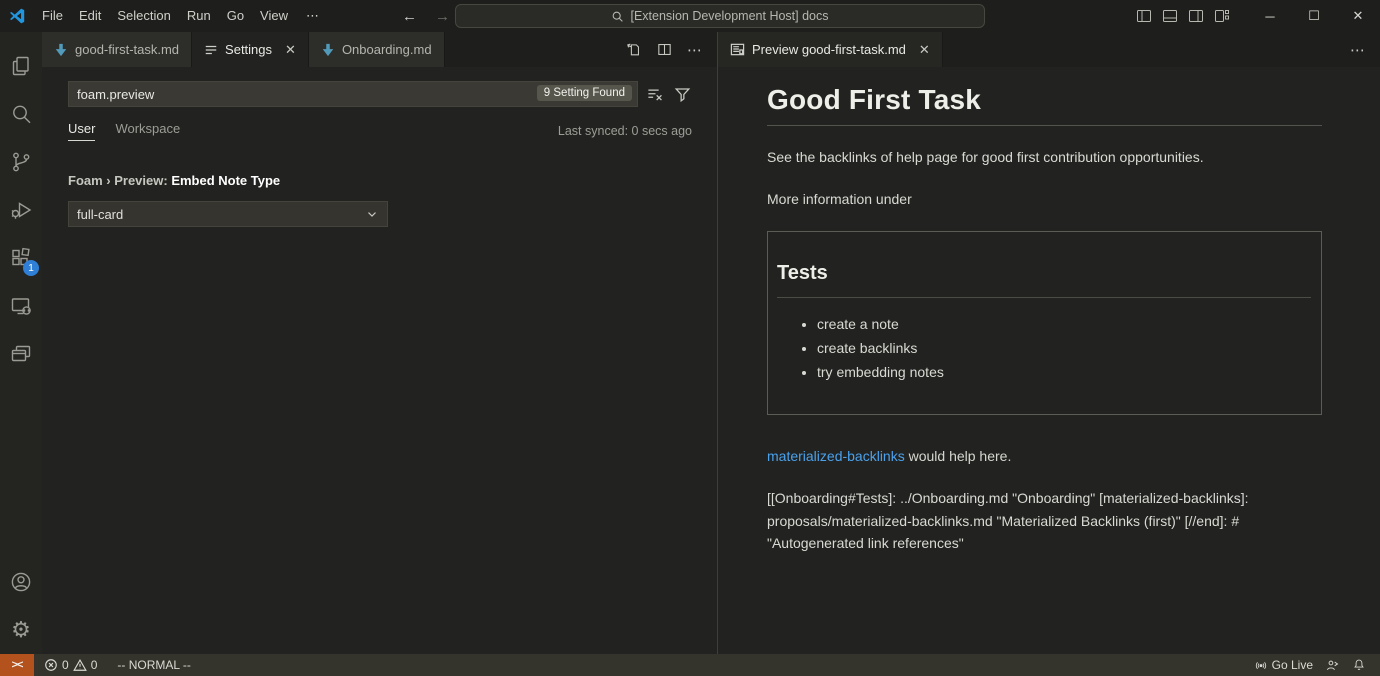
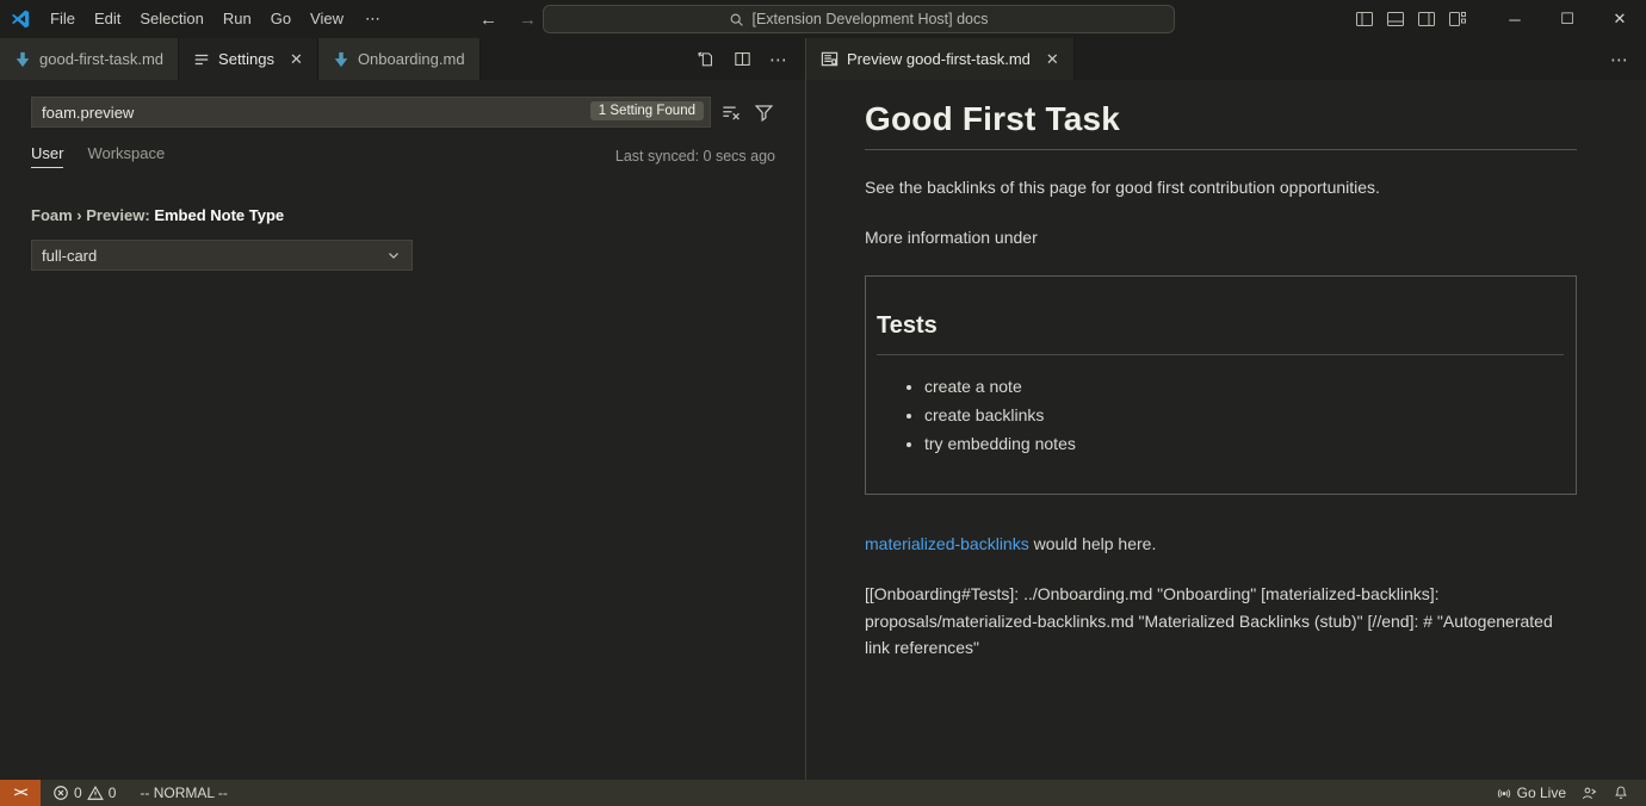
  File
  Edit
  Selection
  Run
  Go
  View
  ⋯
  ←
  →
  [Extension Development Host] docs
  ─
  ☐
  ✕
- 1
- ⚙
  good-first-task.md
  Settings
  ✕
  Onboarding.md
  ⋯
  foam.preview
- 9 Setting Found
+ 1 Setting Found
  User
  Workspace
  Last synced: 0 secs ago
  Foam › Preview: Embed Note Type
  full-card
  Preview good-first-task.md
  ✕
  ⋯
  Good First Task
- See the backlinks of help page for good first contribution opportunities.
+ See the backlinks of this page for good first contribution opportunities.
  More information under
  Tests
  create a note
  create backlinks
  try embedding notes
  materialized-backlinks would help here.
- [[Onboarding#Tests]: ../Onboarding.md "Onboarding" [materialized-backlinks]: proposals/materialized-backlinks.md "Materialized Backlinks (first)" [//end]: # "Autogenerated link references"
+ [[Onboarding#Tests]: ../Onboarding.md "Onboarding" [materialized-backlinks]: proposals/materialized-backlinks.md "Materialized Backlinks (stub)" [//end]: # "Autogenerated link references"
  ><
  0
  0
  -- NORMAL --
  Go Live
